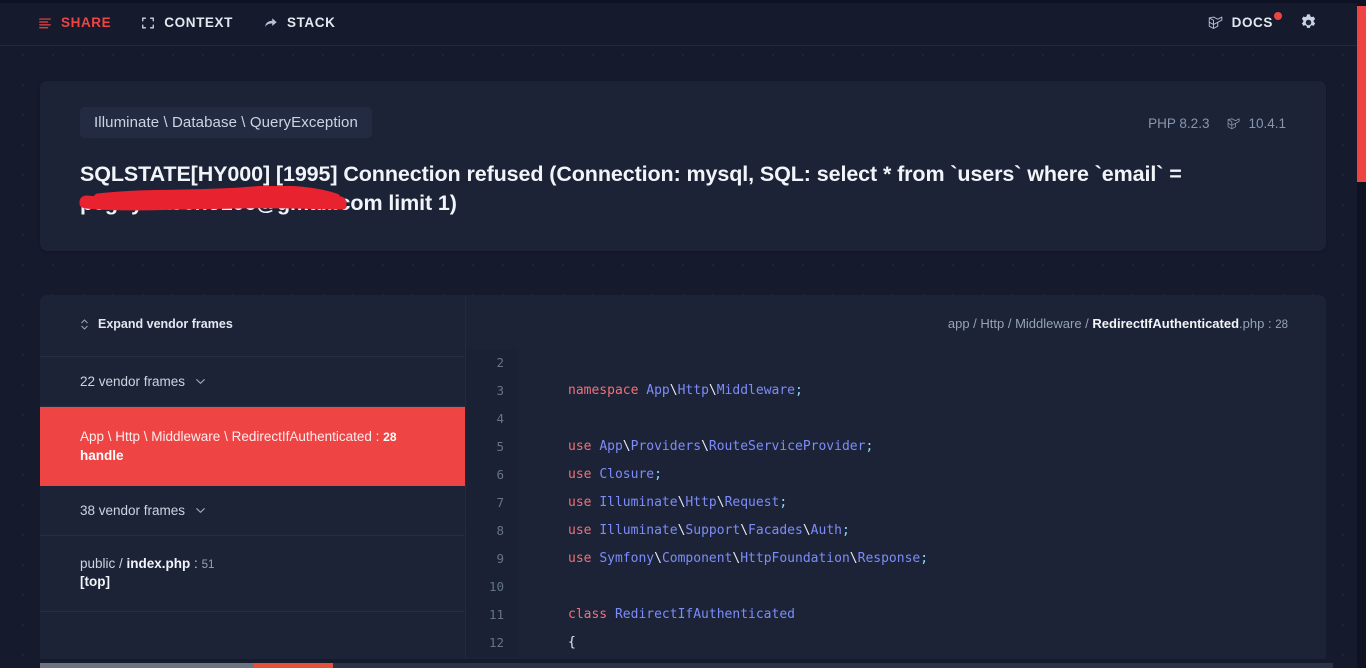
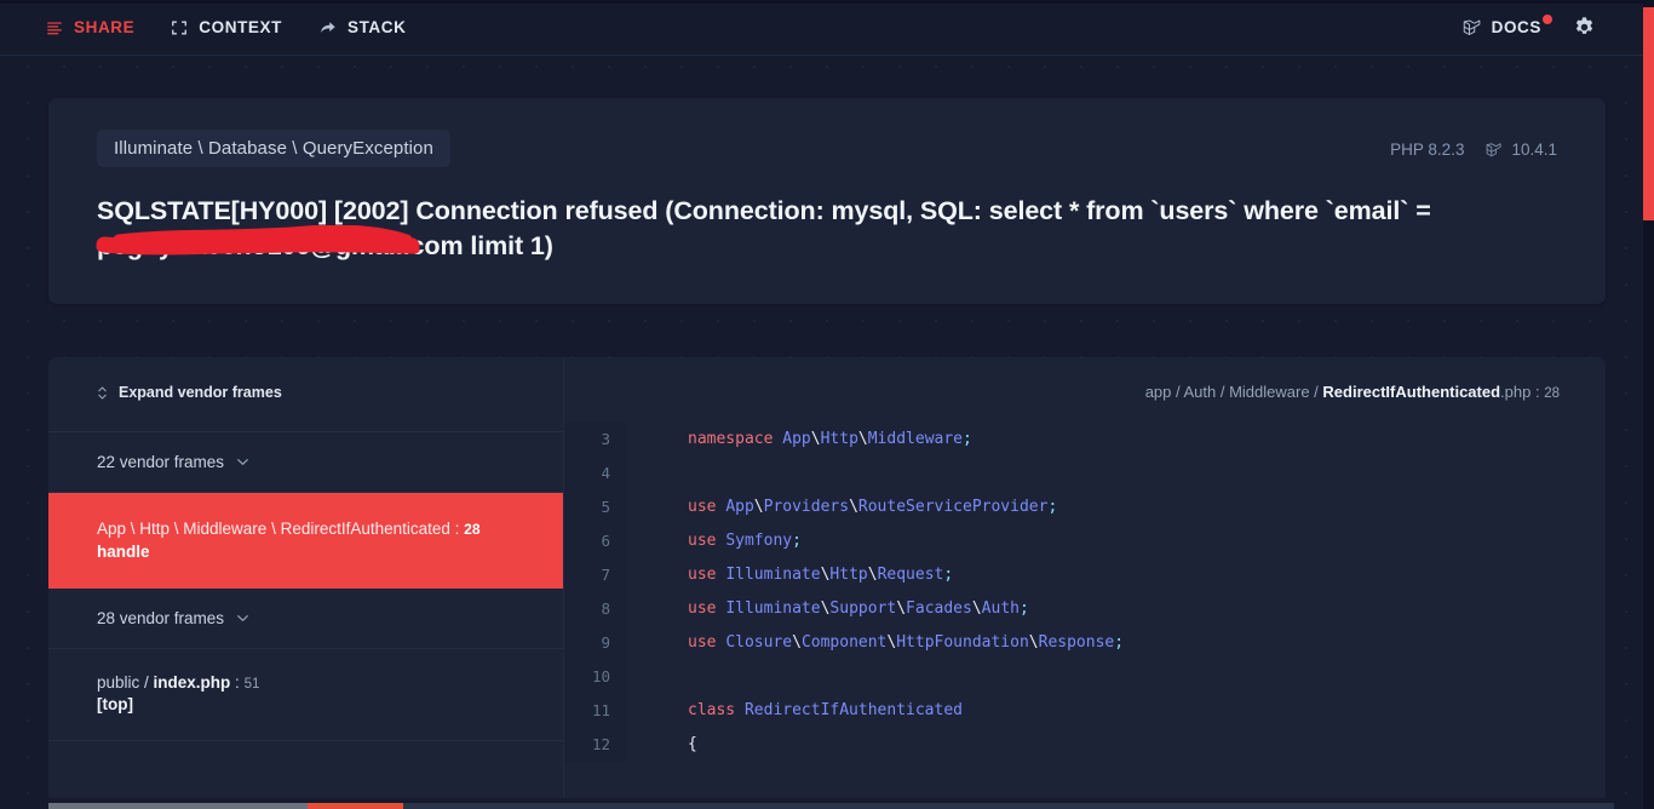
  SHARE
  CONTEXT
  STACK
  DOCS
  Illuminate \ Database \ QueryException
  PHP 8.2.3
  10.4.1
- SQLSTATE[HY000] [1995] Connection refused (Connection: mysql, SQL: select * from `users` where `email` =
+ SQLSTATE[HY000] [2002] Connection refused (Connection: mysql, SQL: select * from `users` where `email` =
  Expand vendor frames
  22 vendor frames
  App \ Http \ Middleware \ RedirectIfAuthenticated : 28
  handle
- 38 vendor frames
+ 28 vendor frames
  public / index.php : 51
  [top]
- app / Http / Middleware / RedirectIfAuthenticated.php : 28
+ app / Auth / Middleware / RedirectIfAuthenticated.php : 28
- 2
  3
  namespace App\Http\Middleware;
  4
  5
  use App\Providers\RouteServiceProvider;
  6
- use Closure;
+ use Symfony;
  7
  use Illuminate\Http\Request;
  8
  use Illuminate\Support\Facades\Auth;
  9
- use Symfony\Component\HttpFoundation\Response;
+ use Closure\Component\HttpFoundation\Response;
  10
  11
  class RedirectIfAuthenticated
  12
  {
